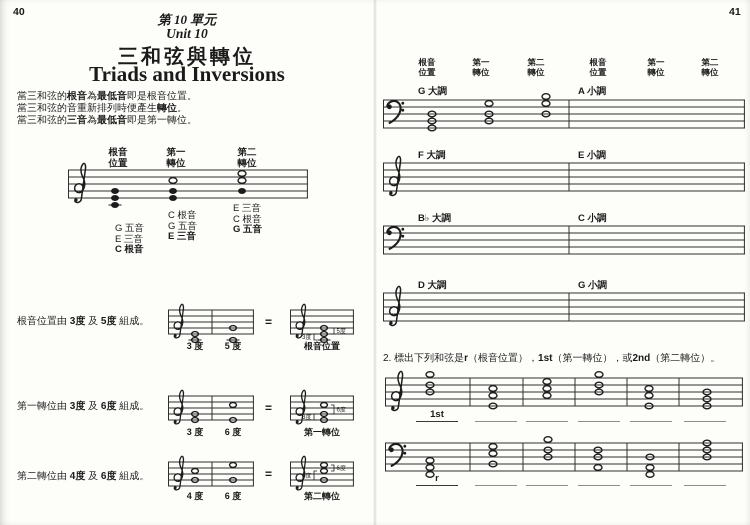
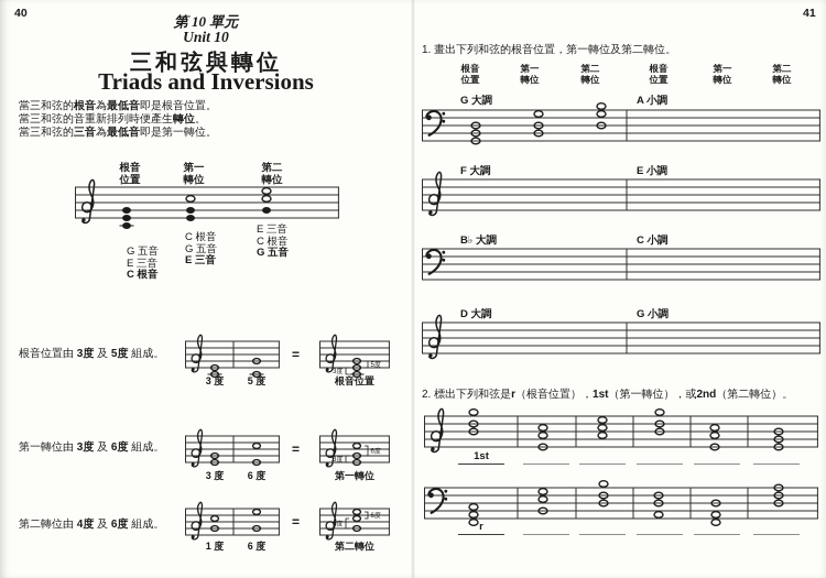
  40
  第 10 單元
  Unit 10
  三和弦與轉位
  Triads and Inversions
  當三和弦的根音為最低音即是根音位置。
  當三和弦的音重新排列時便產生轉位。
  當三和弦的三音為最低音即是第一轉位。
  根音
  位置
  第一
  轉位
  第二
  轉位
  G 五音
  E 三音
  C 根音
  C 根音
  G 五音
  E 三音
  E 三音
  C 根音
  G 五音
  根音位置由 3度 及 5度 組成。
  =
  3 度
  5 度
  根音位置
  第一轉位由 3度 及 6度 組成。
  =
  3 度
  6 度
  第一轉位
  第二轉位由 4度 及 6度 組成。
  =
- 4 度
+ 1 度
  6 度
  第二轉位
  41
+ 1. 畫出下列和弦的根音位置，第一轉位及第二轉位。
  根音
  位置
  第一
  轉位
  第二
  轉位
  根音
  位置
  第一
  轉位
  第二
  轉位
  G 大調
  A 小調
  F 大調
  E 小調
  B♭ 大調
  C 小調
  D 大調
  G 小調
  2. 標出下列和弦是r（根音位置），1st（第一轉位），或2nd（第二轉位）。
  1st
  r
